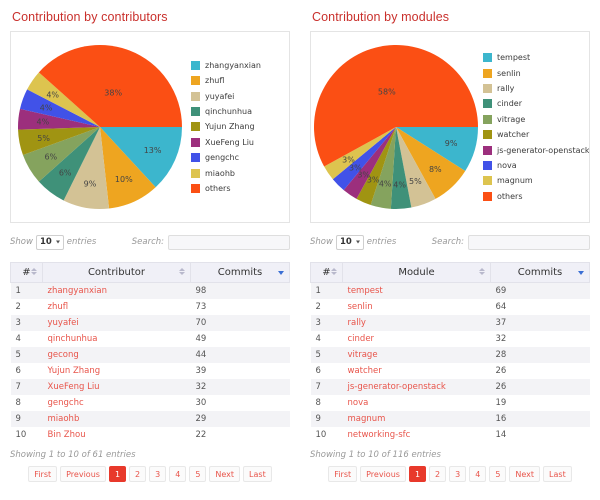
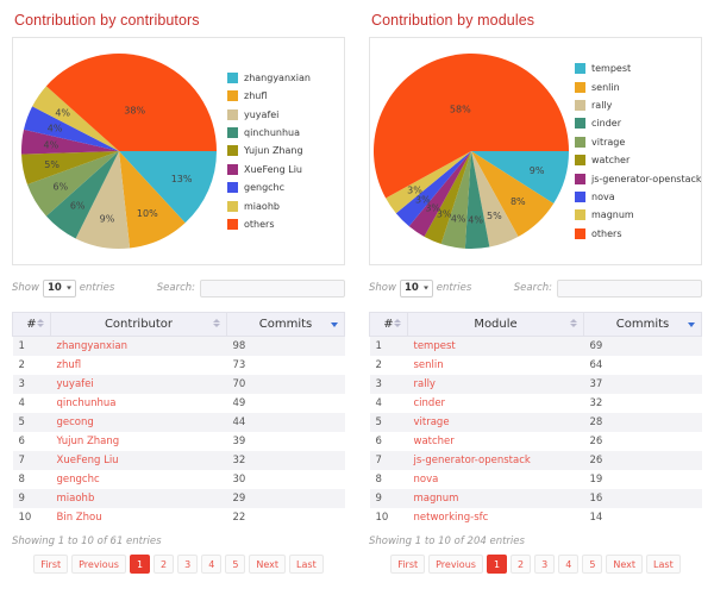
  Contribution by contributors
  13%
  10%
  9%
  6%
  6%
  5%
  4%
  4%
  4%
  38%
  zhangyanxian
  zhufl
  yuyafei
  qinchunhua
  Yujun Zhang
  XueFeng Liu
  gengchc
  miaohb
  others
  Show
  10
  entries
  Search:
  #	Contributor	Commits
  1	zhangyanxian	98
  2	zhufl	73
  3	yuyafei	70
  4	qinchunhua	49
  5	gecong	44
  6	Yujun Zhang	39
  7	XueFeng Liu	32
  8	gengchc	30
  9	miaohb	29
  10	Bin Zhou	22
  Showing 1 to 10 of 61 entries
  First
  Previous
  1
  2
  3
  4
  5
  Next
  Last
  Contribution by modules
  9%
  8%
  5%
  4%
  4%
  3%
  3%
  3%
  3%
  58%
  tempest
  senlin
  rally
  cinder
  vitrage
  watcher
  js-generator-openstack
  nova
  magnum
  others
  Show
  10
  entries
  Search:
  #	Module	Commits
  1	tempest	69
  2	senlin	64
  3	rally	37
  4	cinder	32
  5	vitrage	28
  6	watcher	26
  7	js-generator-openstack	26
  8	nova	19
  9	magnum	16
  10	networking-sfc	14
- Showing 1 to 10 of 116 entries
+ Showing 1 to 10 of 204 entries
  First
  Previous
  1
  2
  3
  4
  5
  Next
  Last
